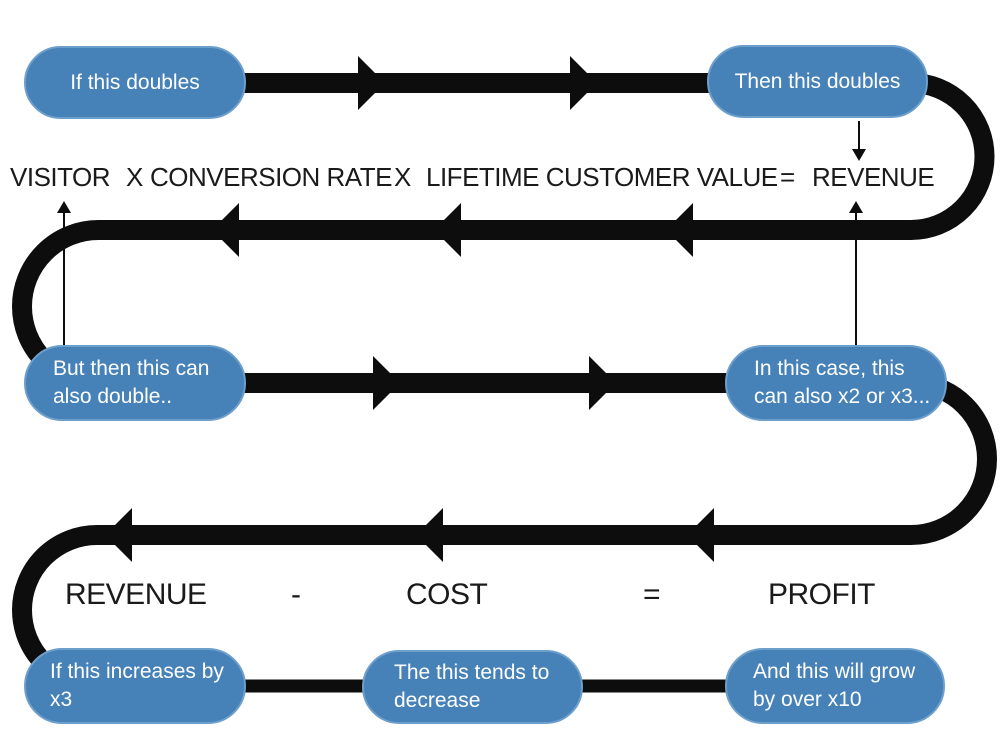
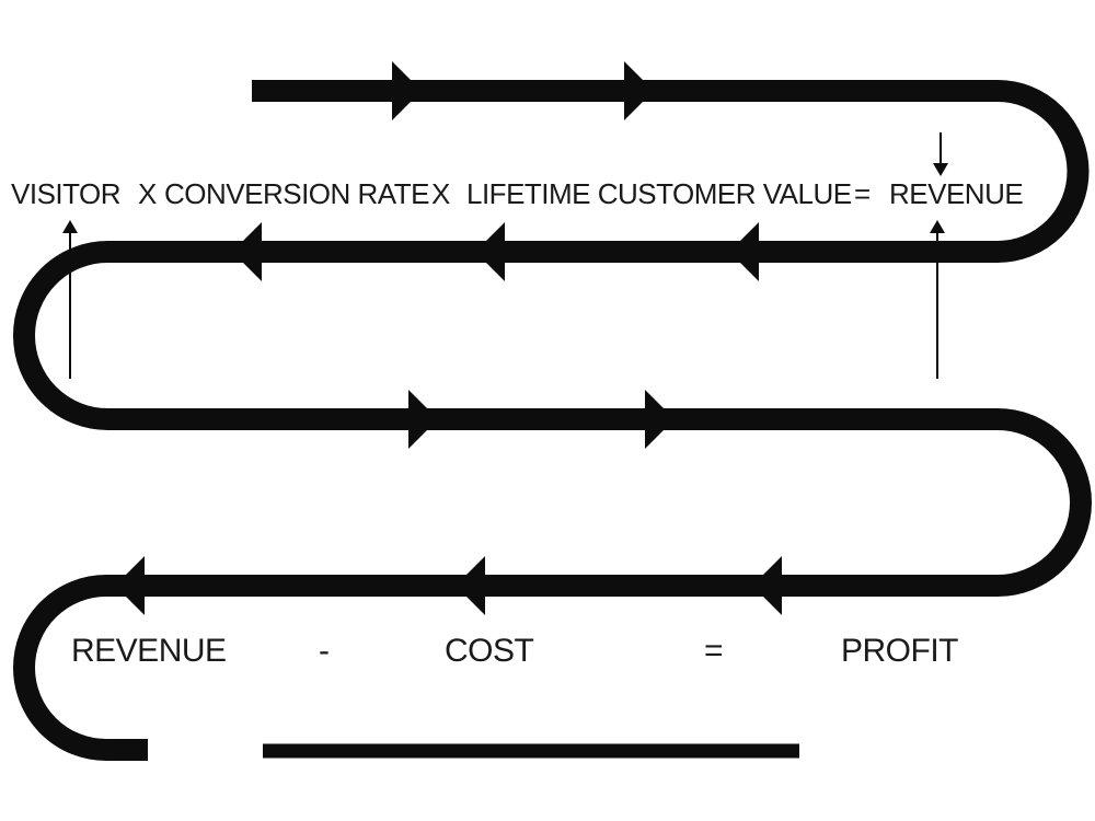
  VISITOR
  X
  CONVERSION RATE
  X
  LIFETIME CUSTOMER VALUE
  =
  REVENUE
  REVENUE
  -
  COST
  =
  PROFIT
- If this doubles
- Then this doubles
- But then this can also double..
- In this case, this can also x2 or x3...
- If this increases by x3
- The this tends to decrease
- And this will grow by over x10
